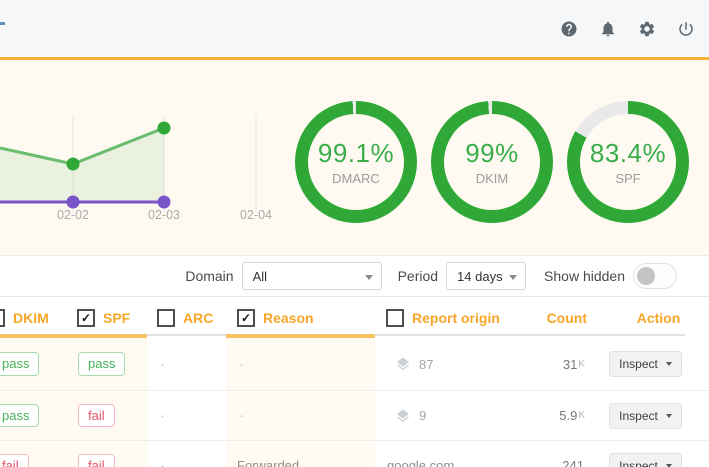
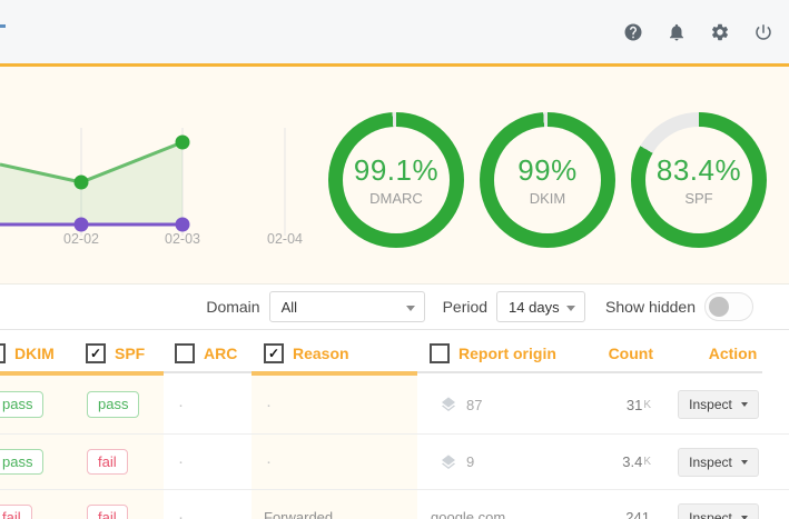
  02-02
  02-03
  02-04
  99.1%
  DMARC
  99%
  DKIM
  83.4%
  SPF
  Domain
  All
  Period
  14 days
  Show hidden
  DKIM
  ✓
  SPF
  ARC
  ✓
  Reason
  Report origin
  Count
  Action
  pass
  pass
  ·
  ·
  87
  31
  K
  Inspect
  pass
  fail
  ·
  ·
  9
- 5.9
+ 3.4
  K
  Inspect
  fail
  fail
  ·
  Forwarded
  google.com
  241
  Inspect
